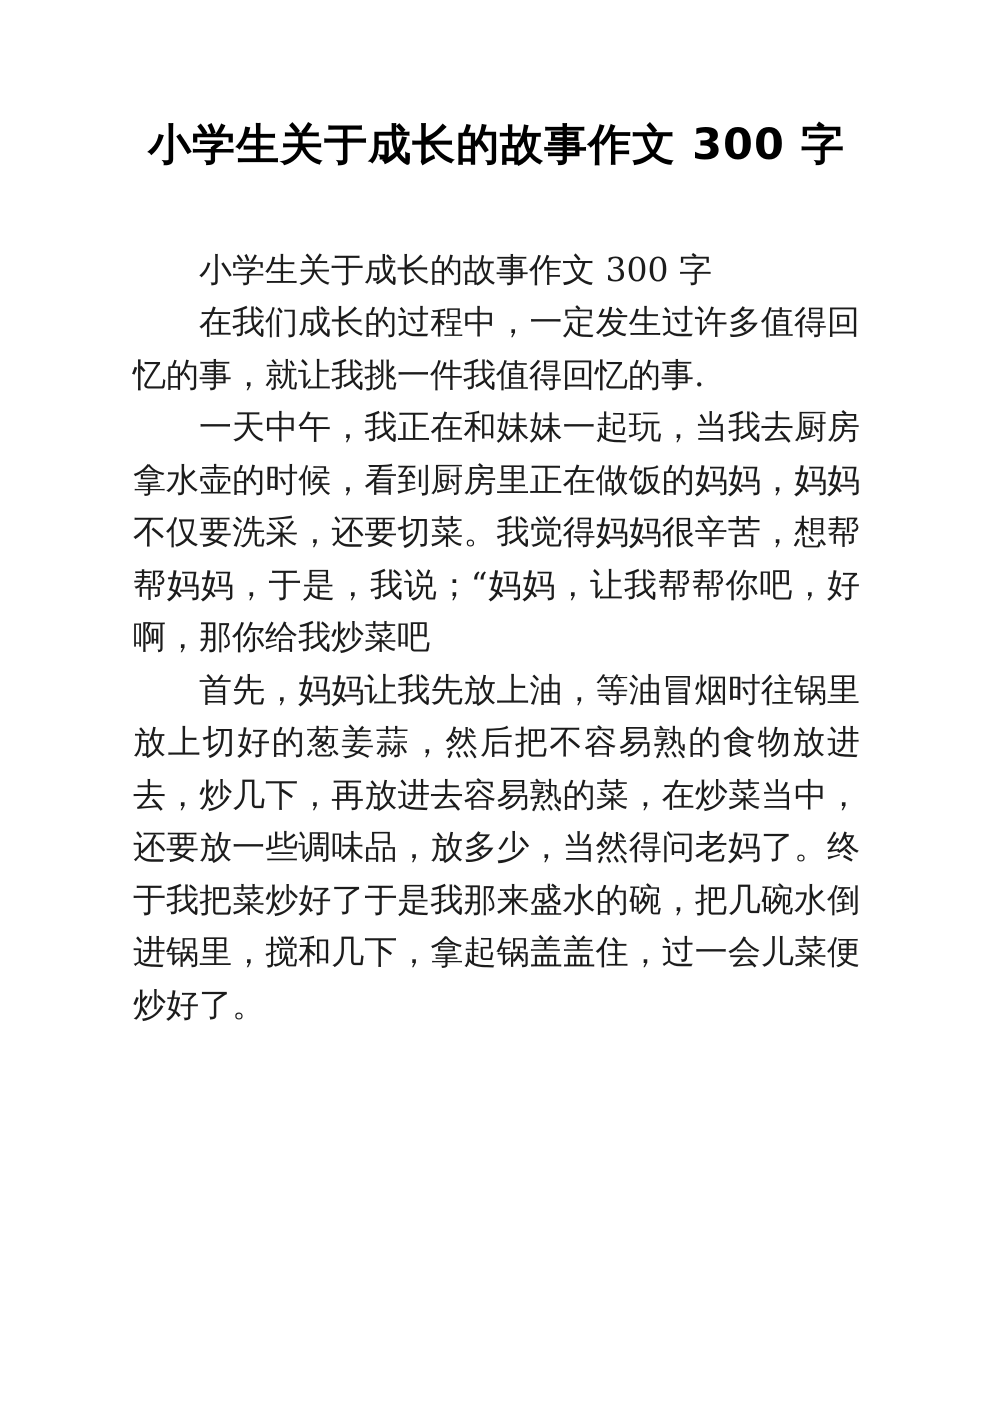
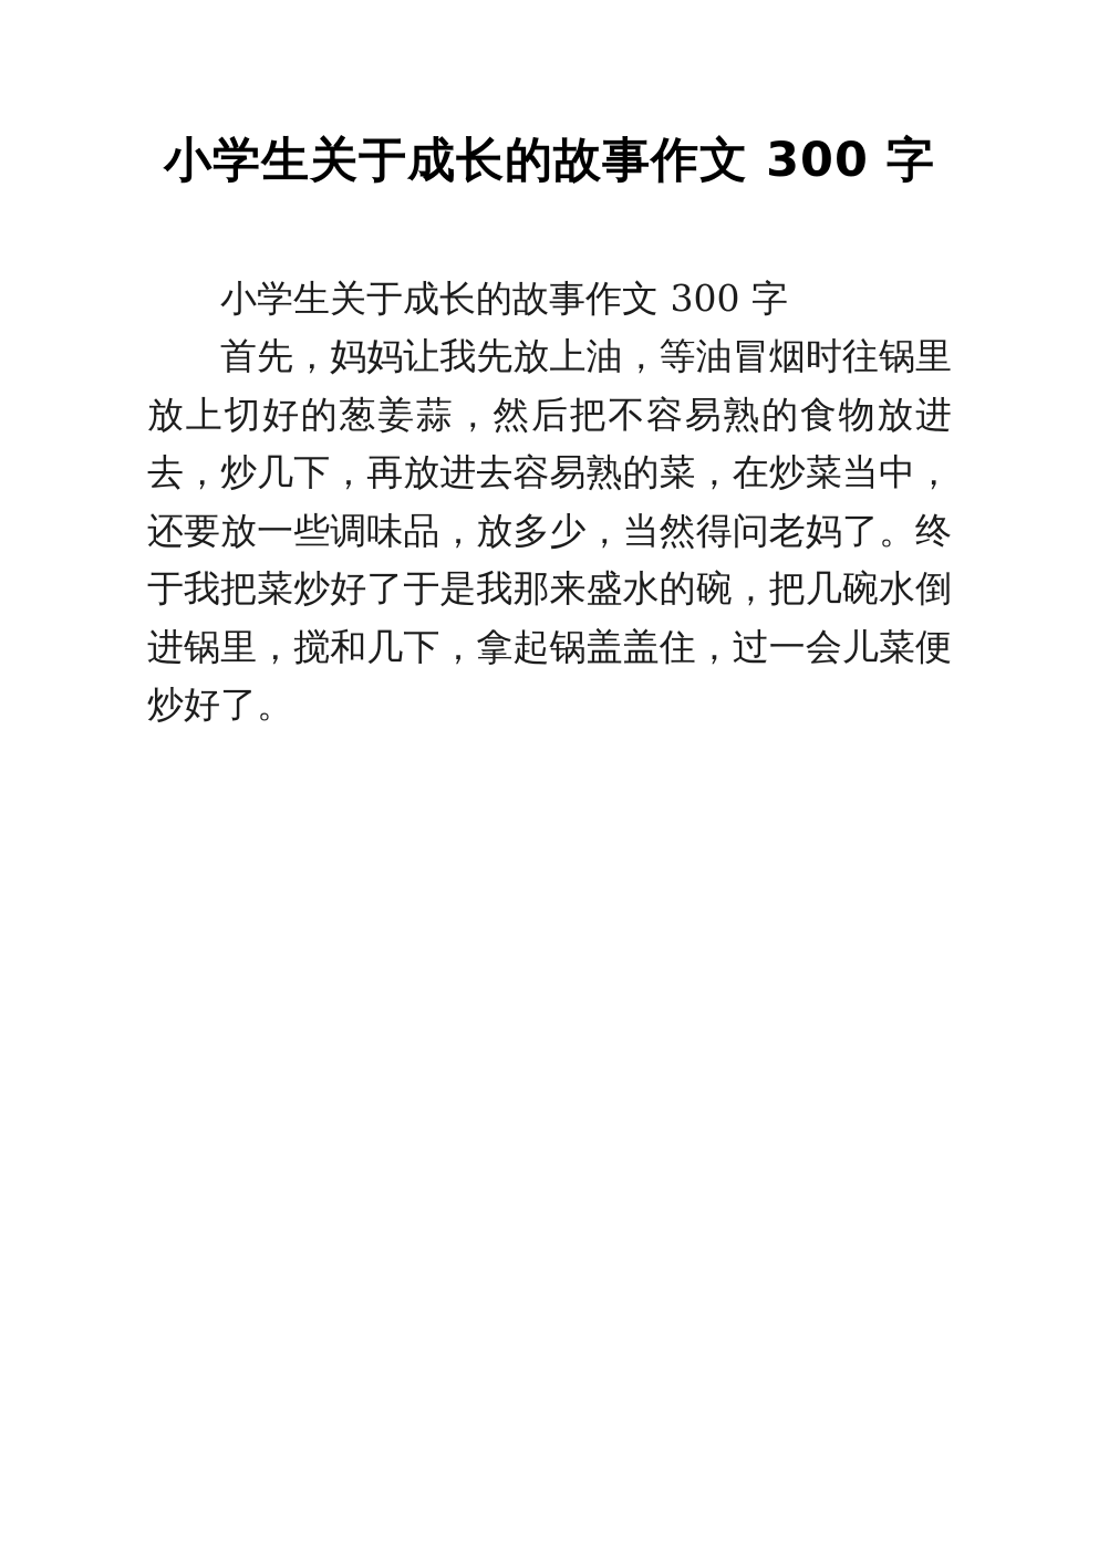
  小学生关于成长的故事作文 300 字
  小学生关于成长的故事作文 300 字
- 在我们成长的过程中，一定发生过许多值得回忆的事，就让我挑一件我值得回忆的事.
- 一天中午，我正在和妹妹一起玩，当我去厨房拿水壶的时候，看到厨房里正在做饭的妈妈，妈妈不仅要洗采，还要切菜。我觉得妈妈很辛苦，想帮帮妈妈，于是，我说；“妈妈，让我帮帮你吧，好啊，那你给我炒菜吧
  首先，妈妈让我先放上油，等油冒烟时往锅里放上切好的葱姜蒜，然后把不容易熟的食物放进去，炒几下，再放进去容易熟的菜，在炒菜当中，还要放一些调味品，放多少，当然得问老妈了。终于我把菜炒好了于是我那来盛水的碗，把几碗水倒进锅里，搅和几下，拿起锅盖盖住，过一会儿菜便炒好了。
